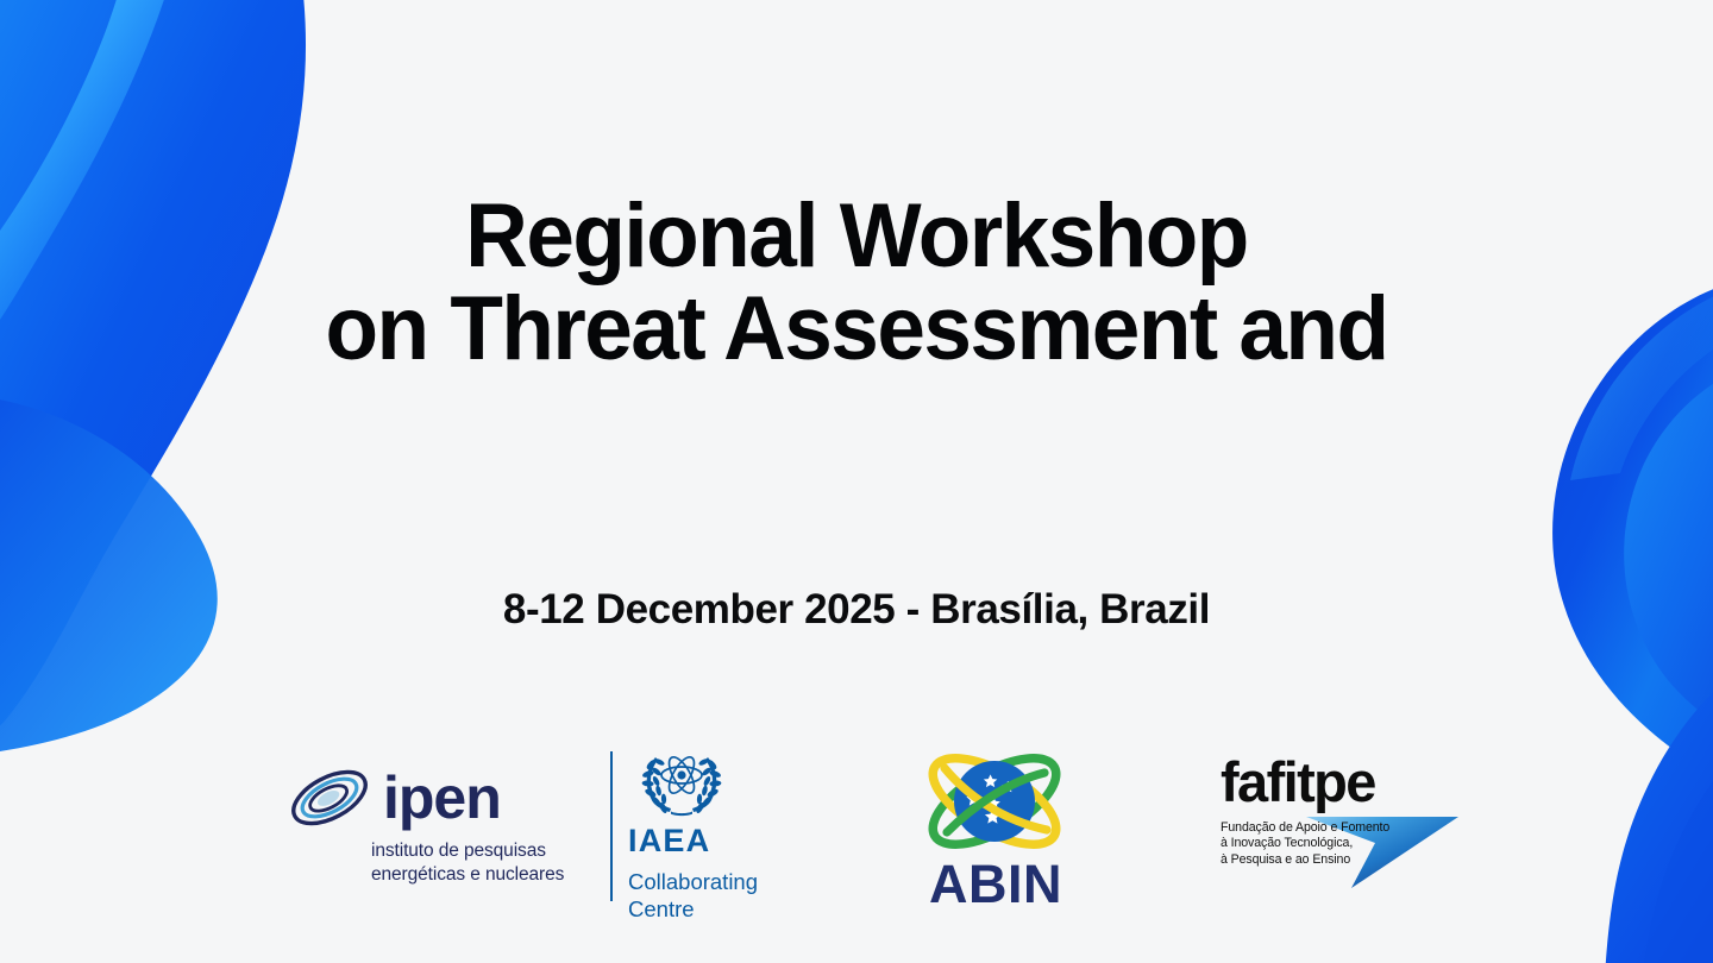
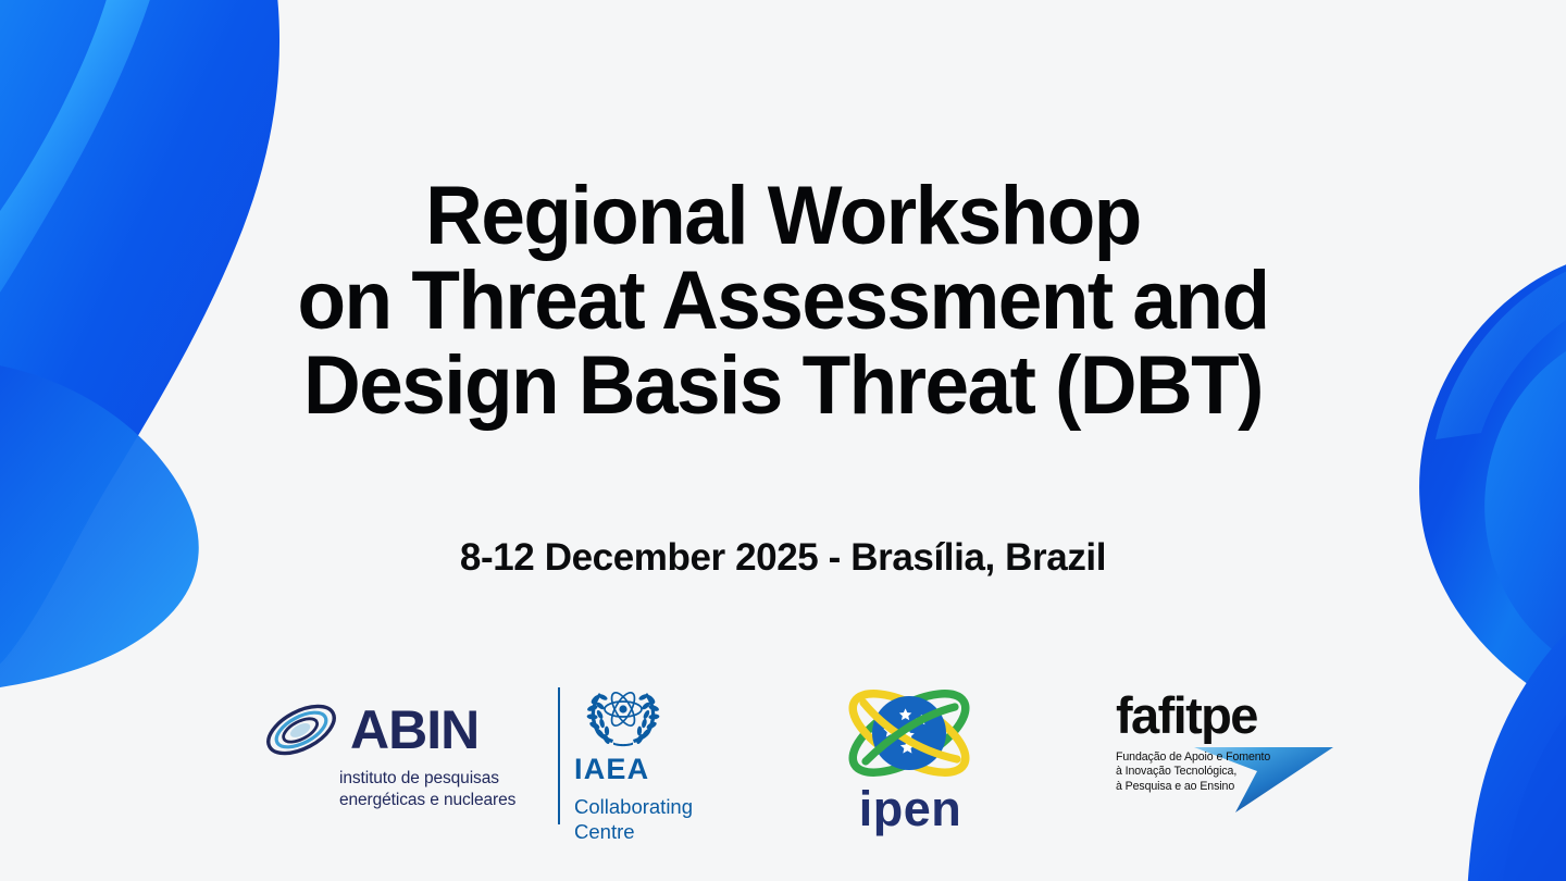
  Regional Workshop
  on Threat Assessment and
+ Design Basis Threat (DBT)
  8-12 December 2025 - Brasília, Brazil
- ipen
+ ABIN
  instituto de pesquisas
  energéticas e nucleares
  IAEA
  Collaborating
  Centre
- ABIN
+ ipen
  fafitpe
  Fundação de Apoio e Fomento
  à Inovação Tecnológica,
  à Pesquisa e ao Ensino
